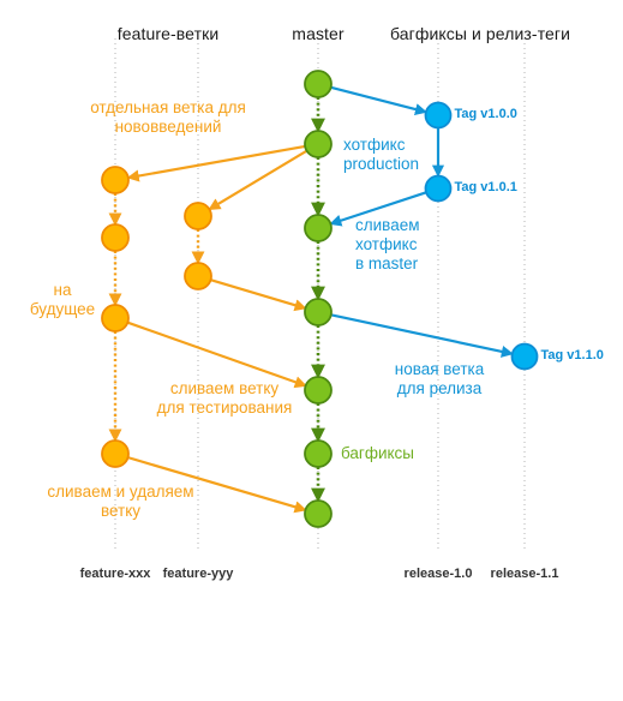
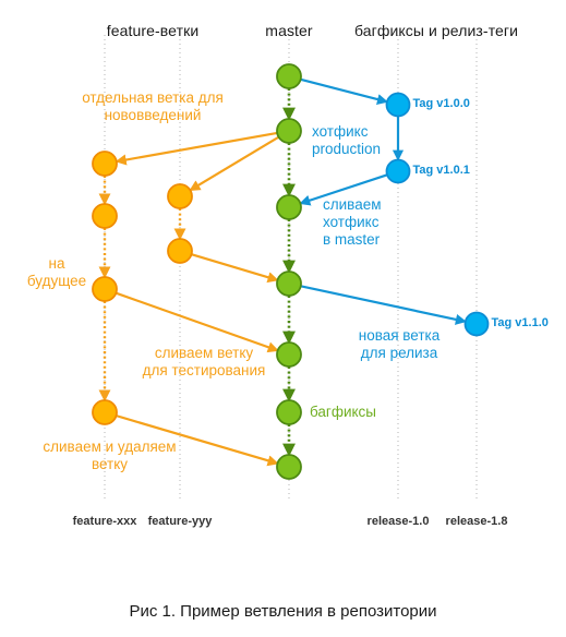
  feature-ветки
  master
  багфиксы и релиз-теги
  feature-xxx
  feature-yyy
  release-1.0
- release-1.1
+ release-1.8
  отдельная ветка для
  нововведений
  хотфикс
  production
  сливаем
  хотфикс
  в master
  на
  будущее
  новая ветка
  для релиза
  сливаем ветку
  для тестирования
  багфиксы
  сливаем и удаляем
  ветку
  Tag v1.0.0
  Tag v1.0.1
  Tag v1.1.0
+ Рис 1. Пример ветвления в репозитории
